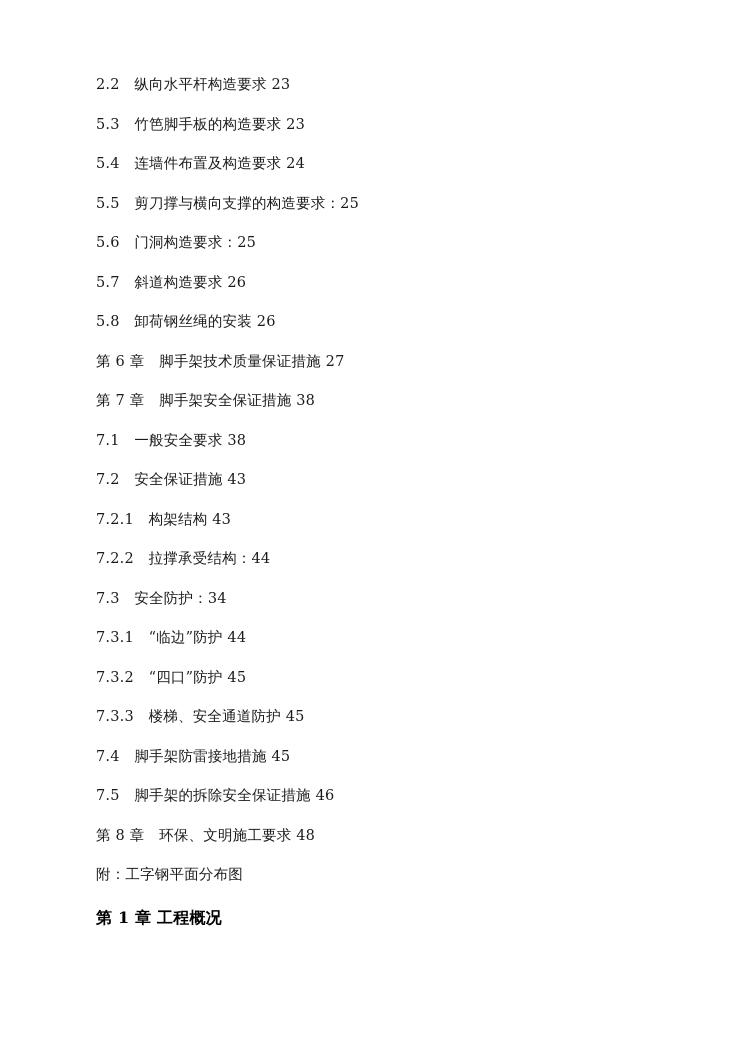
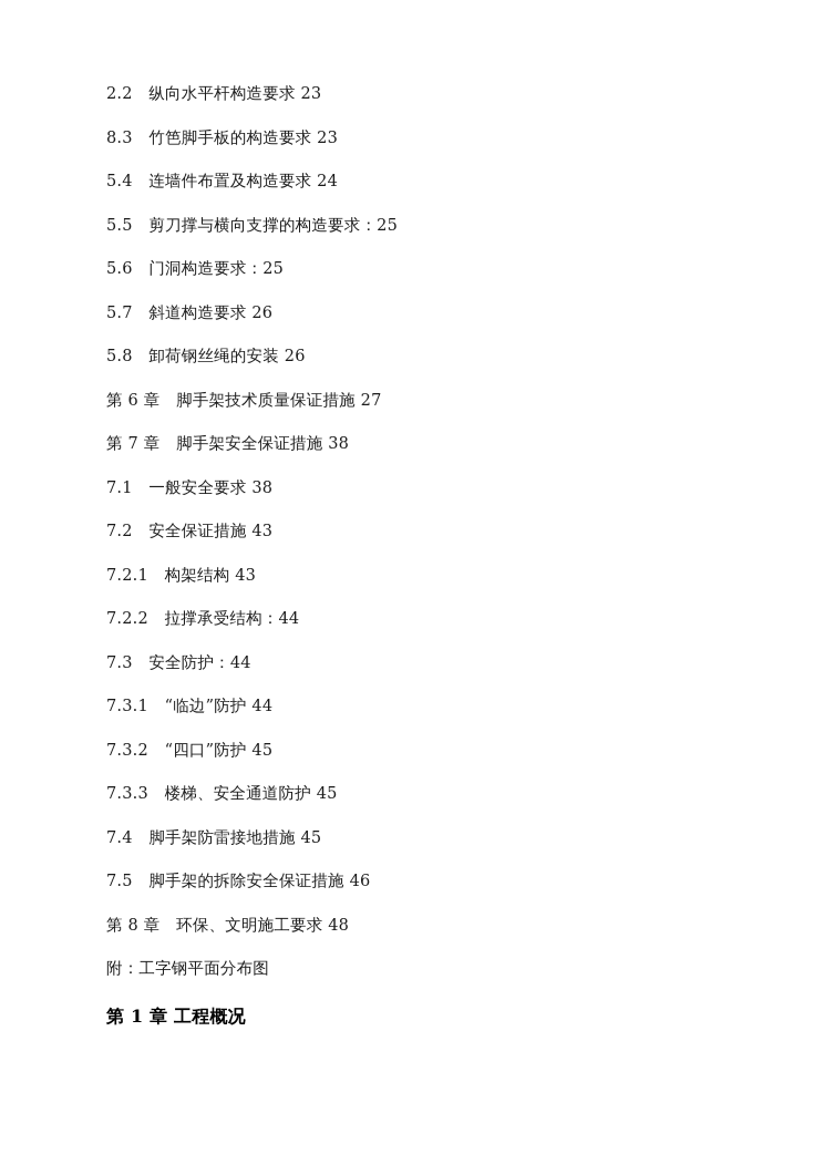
  2.2 纵向水平杆构造要求 23
- 5.3 竹笆脚手板的构造要求 23
+ 8.3 竹笆脚手板的构造要求 23
  5.4 连墙件布置及构造要求 24
  5.5 剪刀撑与横向支撑的构造要求：25
  5.6 门洞构造要求：25
  5.7 斜道构造要求 26
  5.8 卸荷钢丝绳的安装 26
  第 6 章 脚手架技术质量保证措施 27
  第 7 章 脚手架安全保证措施 38
  7.1 一般安全要求 38
  7.2 安全保证措施 43
  7.2.1 构架结构 43
  7.2.2 拉撑承受结构：44
- 7.3 安全防护：34
+ 7.3 安全防护：44
  7.3.1 “临边”防护 44
  7.3.2 “四口”防护 45
  7.3.3 楼梯、安全通道防护 45
  7.4 脚手架防雷接地措施 45
  7.5 脚手架的拆除安全保证措施 46
  第 8 章 环保、文明施工要求 48
  附：工字钢平面分布图
  第 1 章 工程概况
